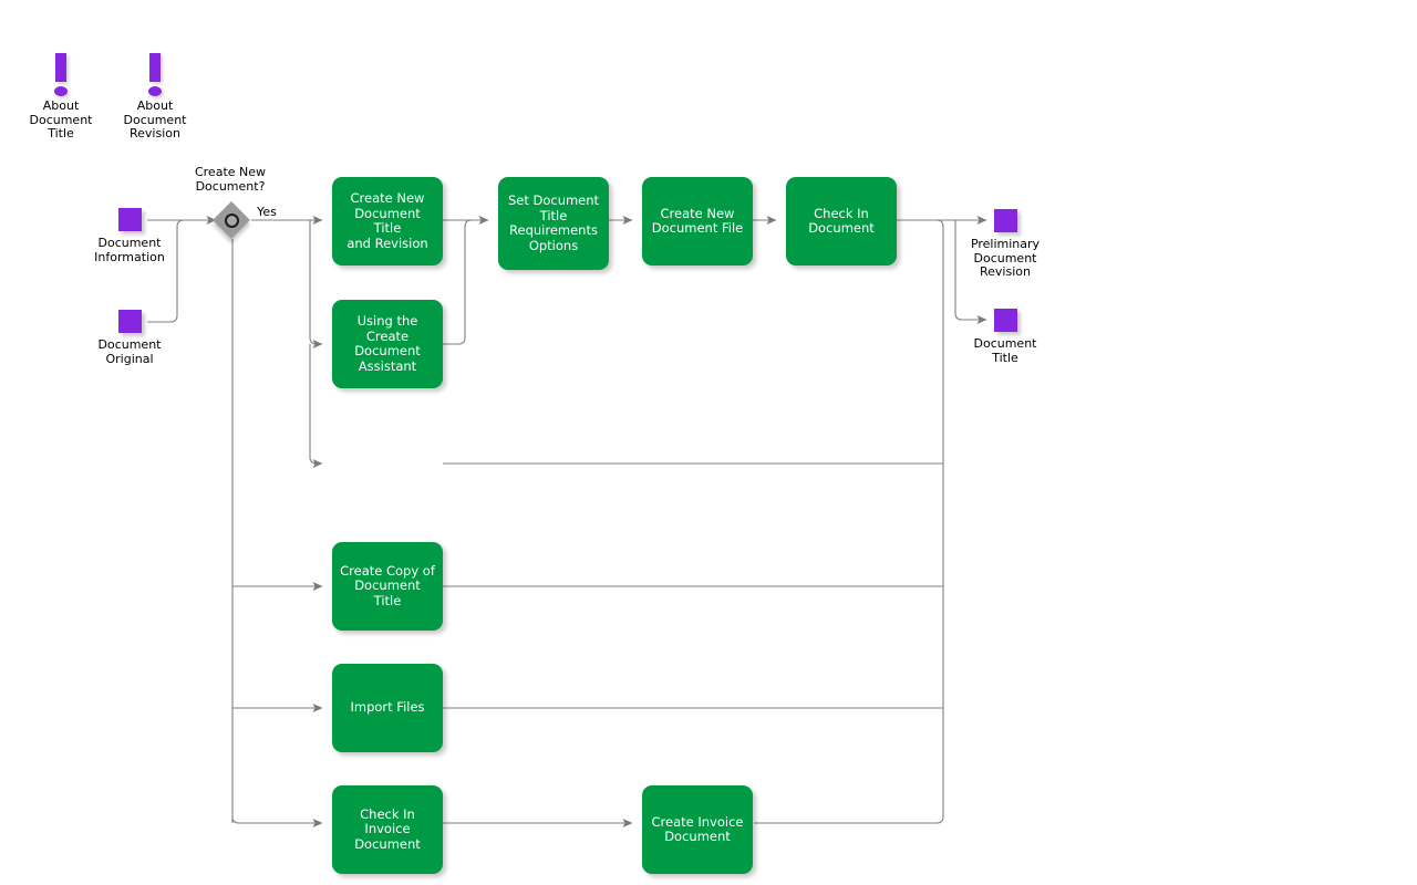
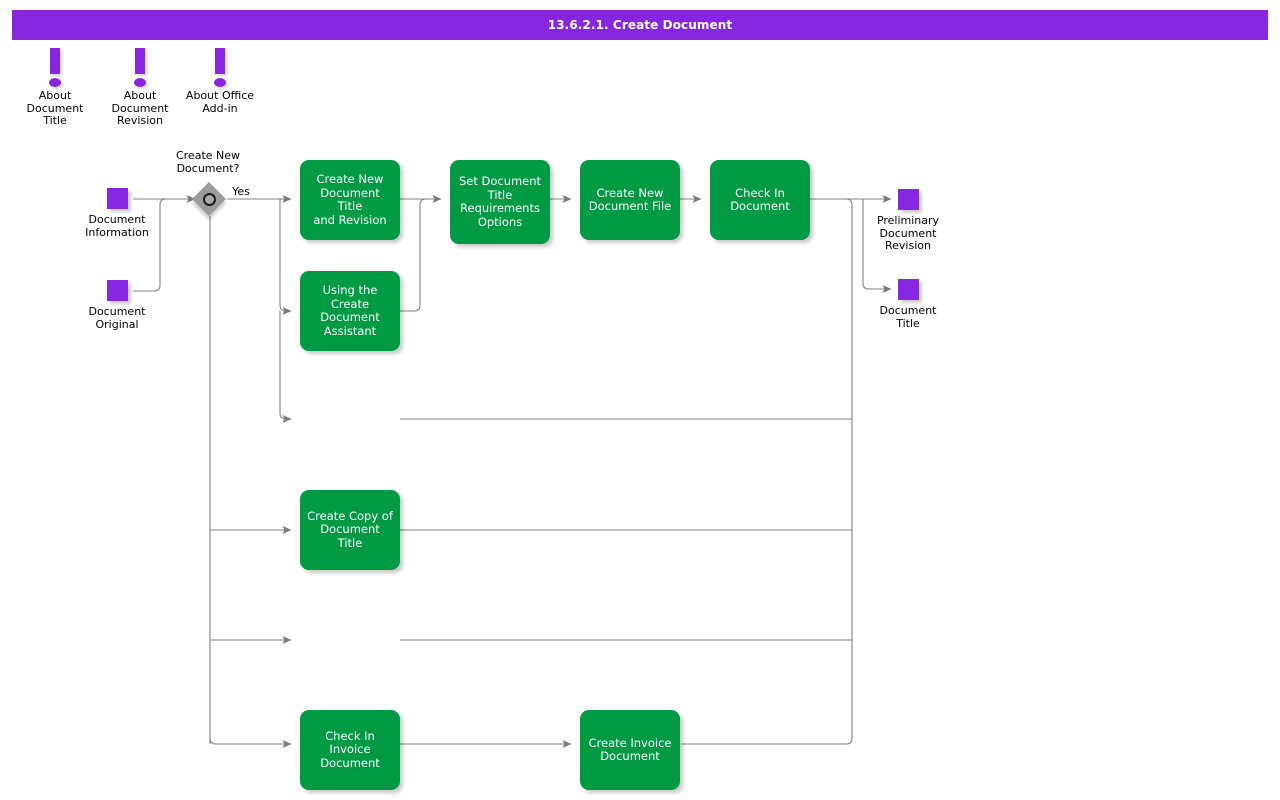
+ 13.6.2.1. Create Document
  About
  Document
  Title
  About
  Document
  Revision
+ About Office
+ Add-in
  Document
  Information
  Document
  Original
  Preliminary
  Document
  Revision
  Document
  Title
  Create New
  Document?
  Yes
  Create New
  Document Title
  and Revision
  Set Document
  Title
  Requirements
  Options
  Create New
  Document File
  Check In
  Document
  Using the Create
  Document
  Assistant
  Create Copy of
  Document Title
- Import Files
  Check In
  Invoice
  Document
  Create Invoice
  Document
